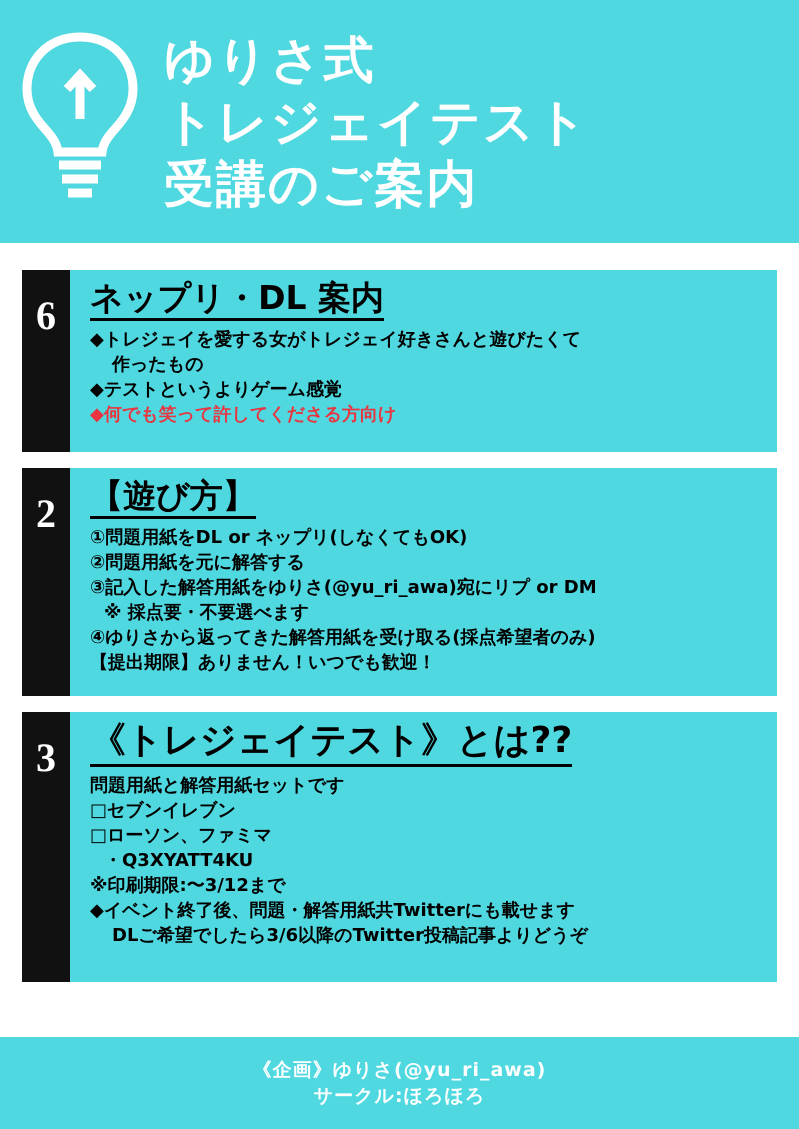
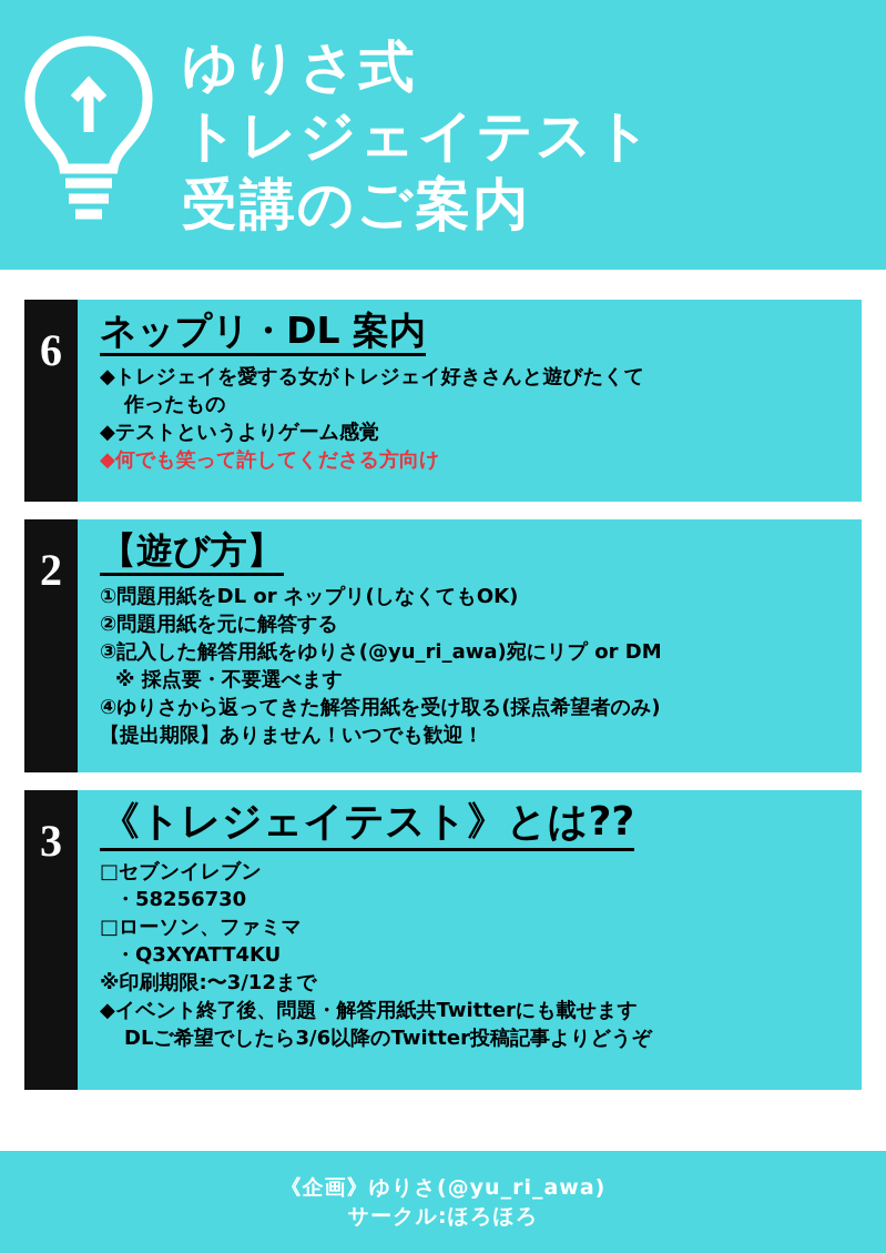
  ゆりさ式
  トレジェイテスト
  受講のご案内
  6
  ネップリ・DL 案内
  ◆トレジェイを愛する女がトレジェイ好きさんと遊びたくて
  作ったもの
  ◆テストというよりゲーム感覚
  ◆何でも笑って許してくださる方向け
  2
  【遊び方】
  ①問題用紙をDL or ネップリ(しなくてもOK)
  ②問題用紙を元に解答する
  ③記入した解答用紙をゆりさ(@yu_ri_awa)宛にリプ or DM
  ※ 採点要・不要選べます
  ④ゆりさから返ってきた解答用紙を受け取る(採点希望者のみ)
  【提出期限】ありません！いつでも歓迎！
  3
  《トレジェイテスト》とは??
- 問題用紙と解答用紙セットです
  □セブンイレブン
+ ・58256730
  □ローソン、ファミマ
  ・Q3XYATT4KU
  ※印刷期限:〜3/12まで
  ◆イベント終了後、問題・解答用紙共Twitterにも載せます
  DLご希望でしたら3/6以降のTwitter投稿記事よりどうぞ
  《企画》ゆりさ(@yu_ri_awa)
  サークル:ほろほろ
